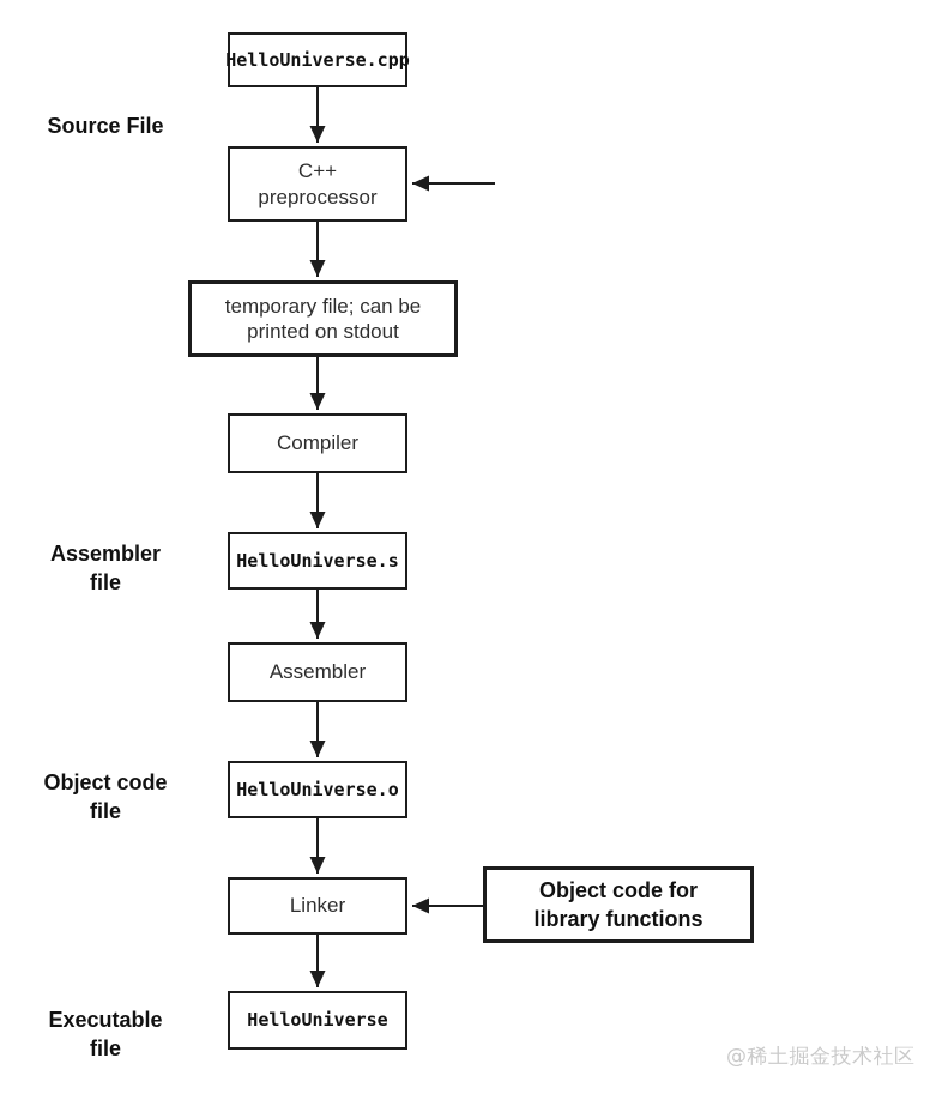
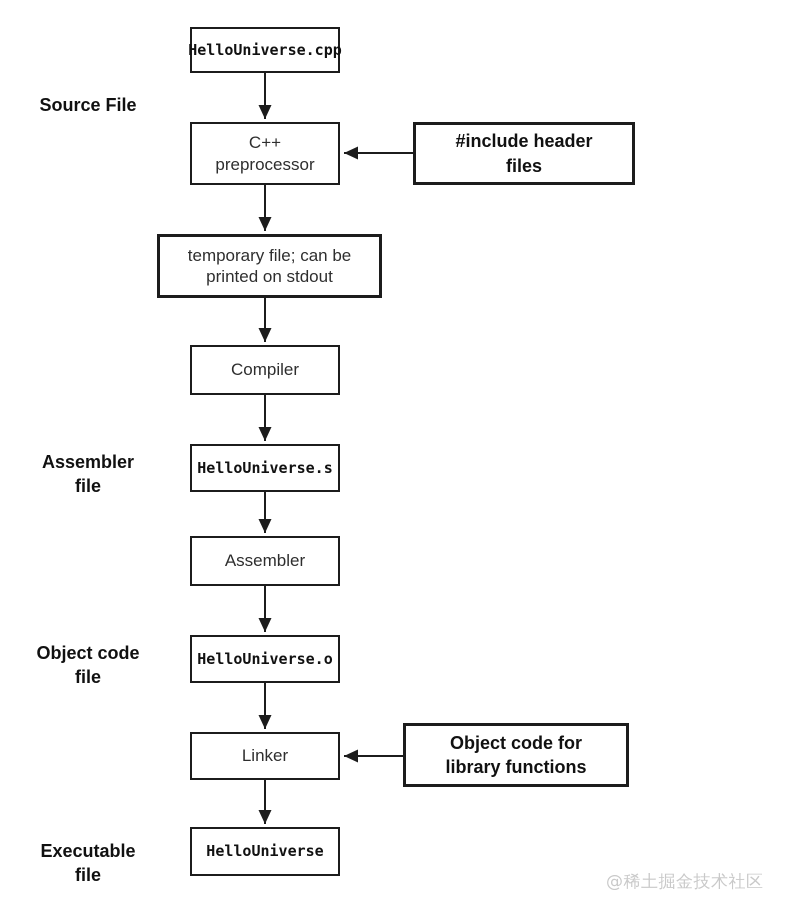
  Source File
  Assembler
  file
  Object code
  file
  Executable
  file
  HelloUniverse.cpp
  C++
  preprocessor
  temporary file; can be
  printed on stdout
  Compiler
  HelloUniverse.s
  Assembler
  HelloUniverse.o
  Linker
  HelloUniverse
+ #include header
+ files
  Object code for
  library functions
  @稀土掘金技术社区
